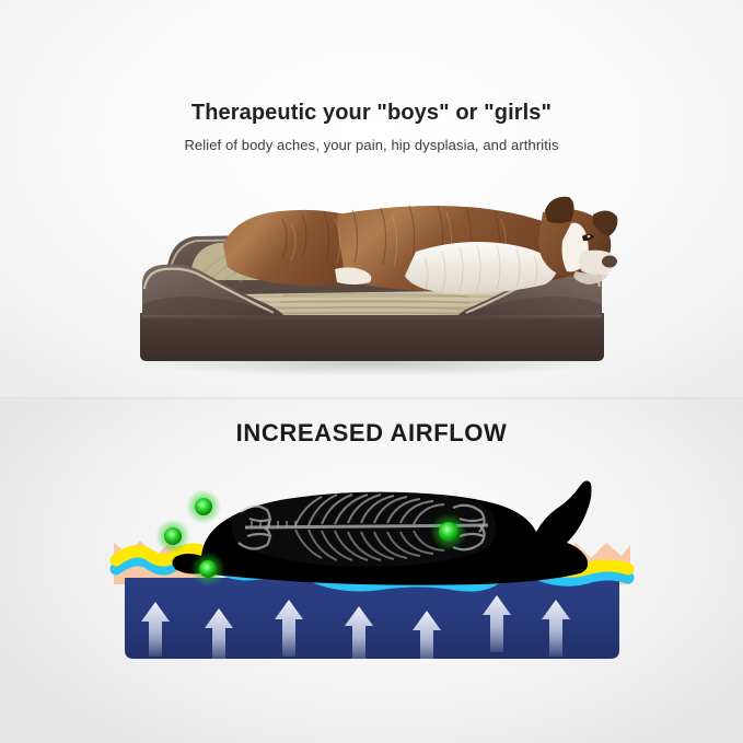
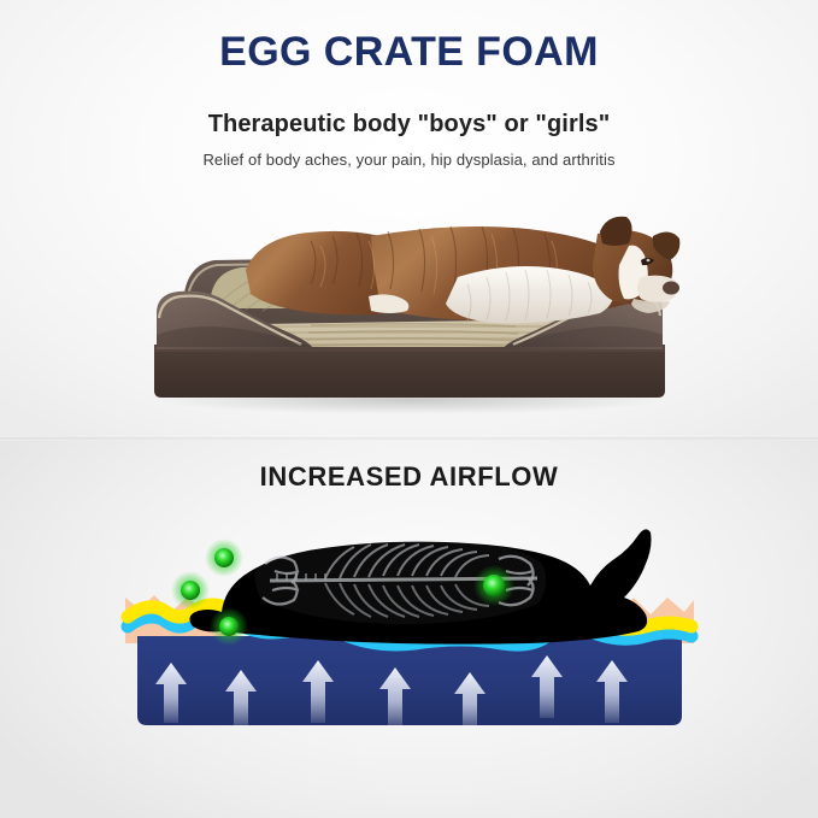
+ EGG CRATE FOAM
- Therapeutic your "boys" or "girls"
+ Therapeutic body "boys" or "girls"
  Relief of body aches, your pain, hip dysplasia, and arthritis
  INCREASED AIRFLOW
